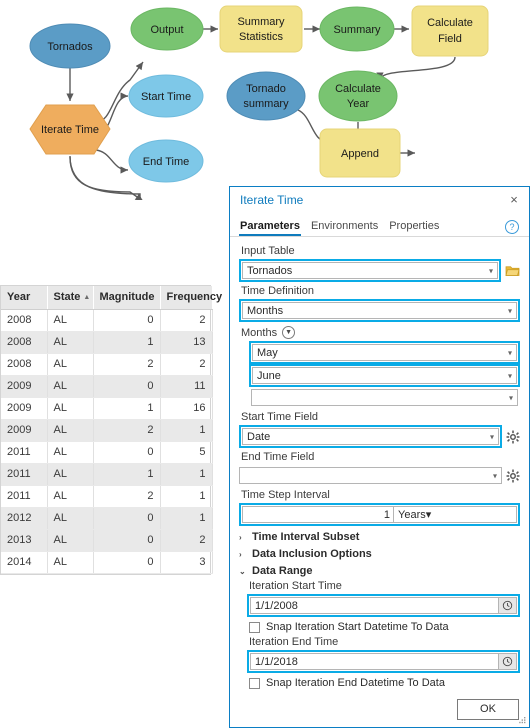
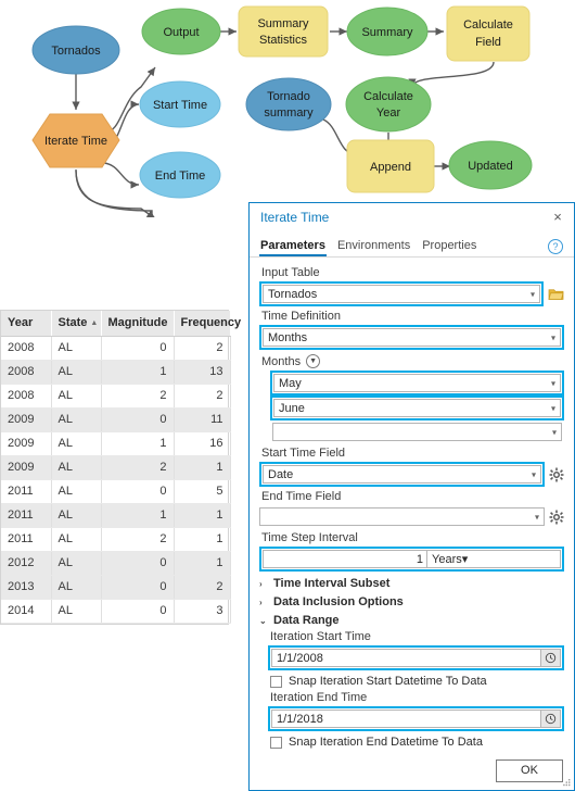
  Tornados
  Iterate Time
  Output
  Start Time
  End Time
  Summary
  Statistics
  Summary
  Calculate
  Field
  Tornado
  summary
  Calculate
  Year
  Append
+ Updated
  Year	State	Magnitude	Frequency
  2008	AL	0	2
  2008	AL	1	13
  2008	AL	2	2
  2009	AL	0	11
  2009	AL	1	16
  2009	AL	2	1
  2011	AL	0	5
  2011	AL	1	1
  2011	AL	2	1
  2012	AL	0	1
  2013	AL	0	2
  2014	AL	0	3
  Iterate Time
  ×
  Parameters
  Environments
  Properties
  ?
  Input Table
  Tornados
  ▾
  Time Definition
  Months
  ▾
  Months
  May
  ▾
  June
  ▾
  ▾
  Start Time Field
  Date
  ▾
  End Time Field
  ▾
  Time Step Interval
  1
  Years
  ▾
  ›
  Time Interval Subset
  ›
  Data Inclusion Options
  ⌄
  Data Range
  Iteration Start Time
  1/1/2008
  Snap Iteration Start Datetime To Data
  Iteration End Time
  1/1/2018
  Snap Iteration End Datetime To Data
  OK
